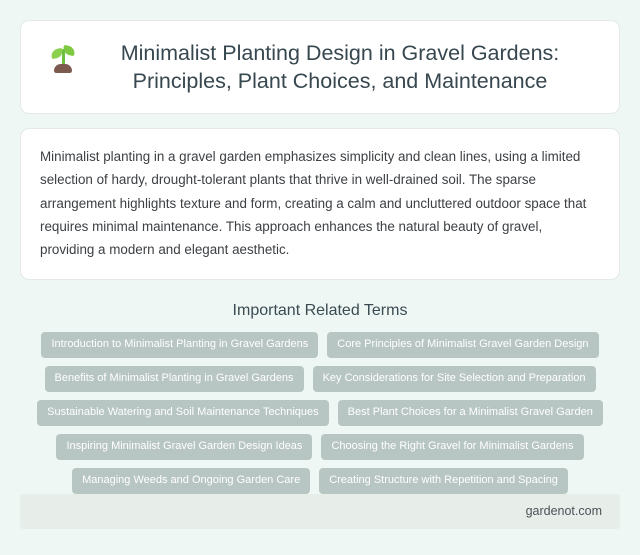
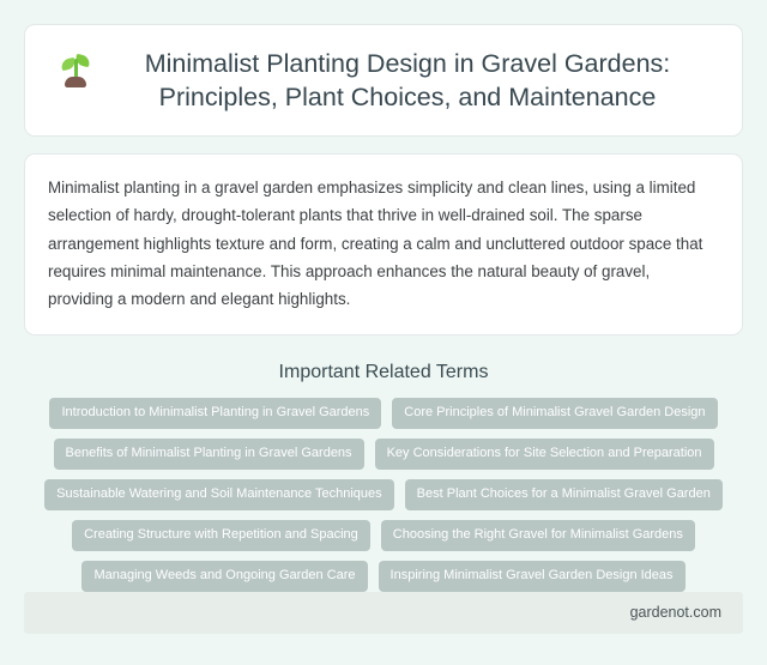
  Minimalist Planting Design in Gravel Gardens: Principles, Plant Choices, and Maintenance
- Minimalist planting in a gravel garden emphasizes simplicity and clean lines, using a limited selection of hardy, drought-tolerant plants that thrive in well-drained soil. The sparse arrangement highlights texture and form, creating a calm and uncluttered outdoor space that requires minimal maintenance. This approach enhances the natural beauty of gravel, providing a modern and elegant aesthetic.
+ Minimalist planting in a gravel garden emphasizes simplicity and clean lines, using a limited selection of hardy, drought-tolerant plants that thrive in well-drained soil. The sparse arrangement highlights texture and form, creating a calm and uncluttered outdoor space that requires minimal maintenance. This approach enhances the natural beauty of gravel, providing a modern and elegant highlights.
  Important Related Terms
  Introduction to Minimalist Planting in Gravel Gardens
  Core Principles of Minimalist Gravel Garden Design
  Benefits of Minimalist Planting in Gravel Gardens
  Key Considerations for Site Selection and Preparation
  Sustainable Watering and Soil Maintenance Techniques
  Best Plant Choices for a Minimalist Gravel Garden
- Inspiring Minimalist Gravel Garden Design Ideas
+ Creating Structure with Repetition and Spacing
  Choosing the Right Gravel for Minimalist Gardens
  Managing Weeds and Ongoing Garden Care
- Creating Structure with Repetition and Spacing
+ Inspiring Minimalist Gravel Garden Design Ideas
  gardenot.com
